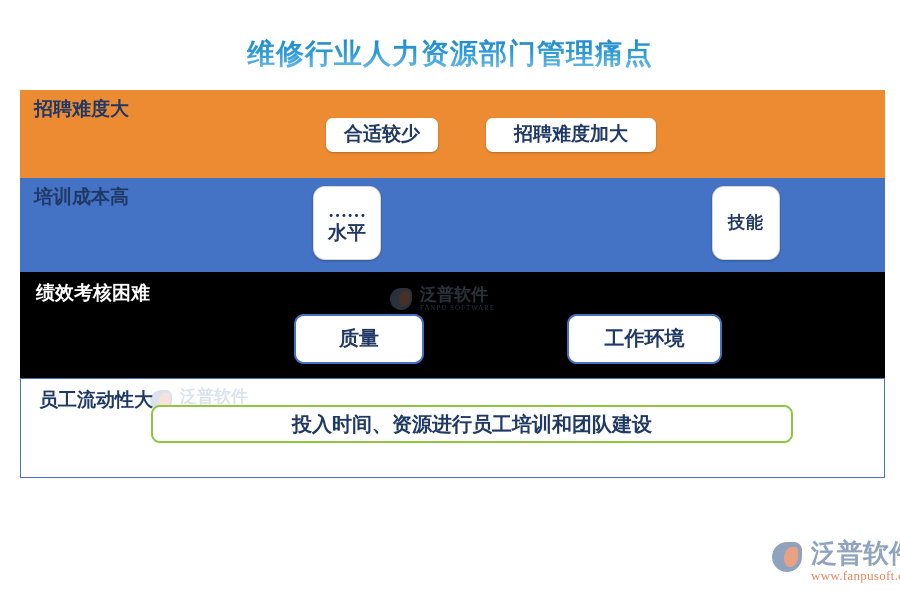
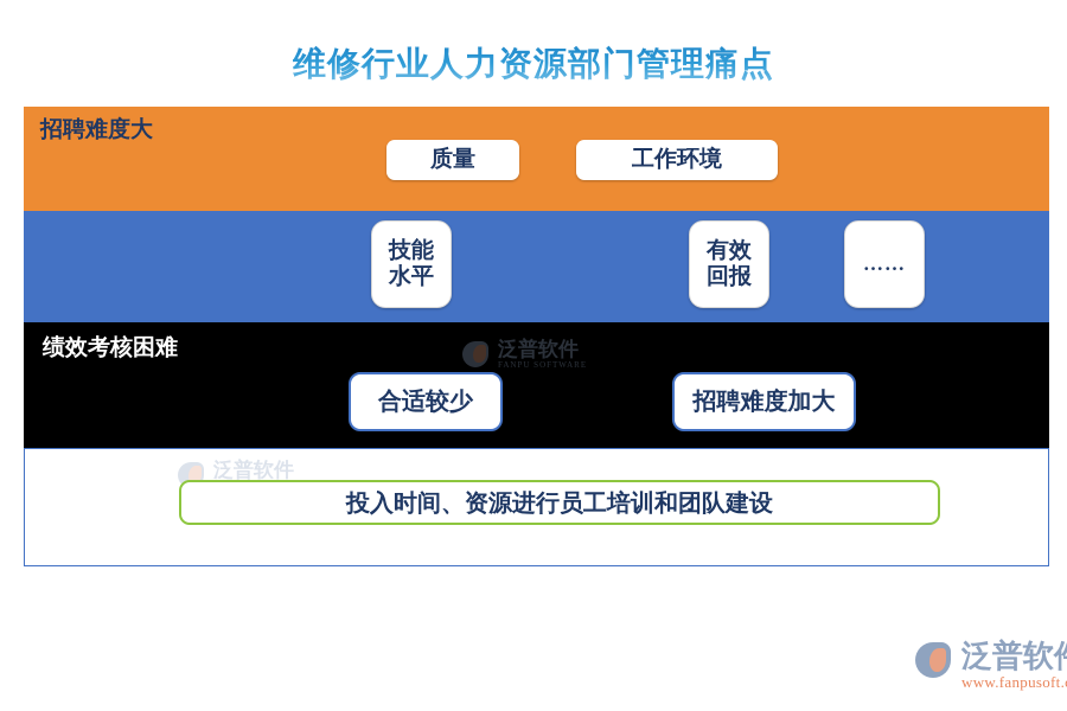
  维修行业人力资源部门管理痛点
  招聘难度大
- 合适较少
+ 质量
- 招聘难度加大
+ 工作环境
- 培训成本高
- ……
+ 技能
  水平
+ 有效
+ 回报
- 技能
+ ……
  绩效考核困难
- 质量
+ 合适较少
- 工作环境
+ 招聘难度加大
- 员工流动性大
  投入时间、资源进行员工培训和团队建设
  泛普软件
  FANPU SOFTWARE
  泛普软件
  泛普软
  www.fanpusoft.
